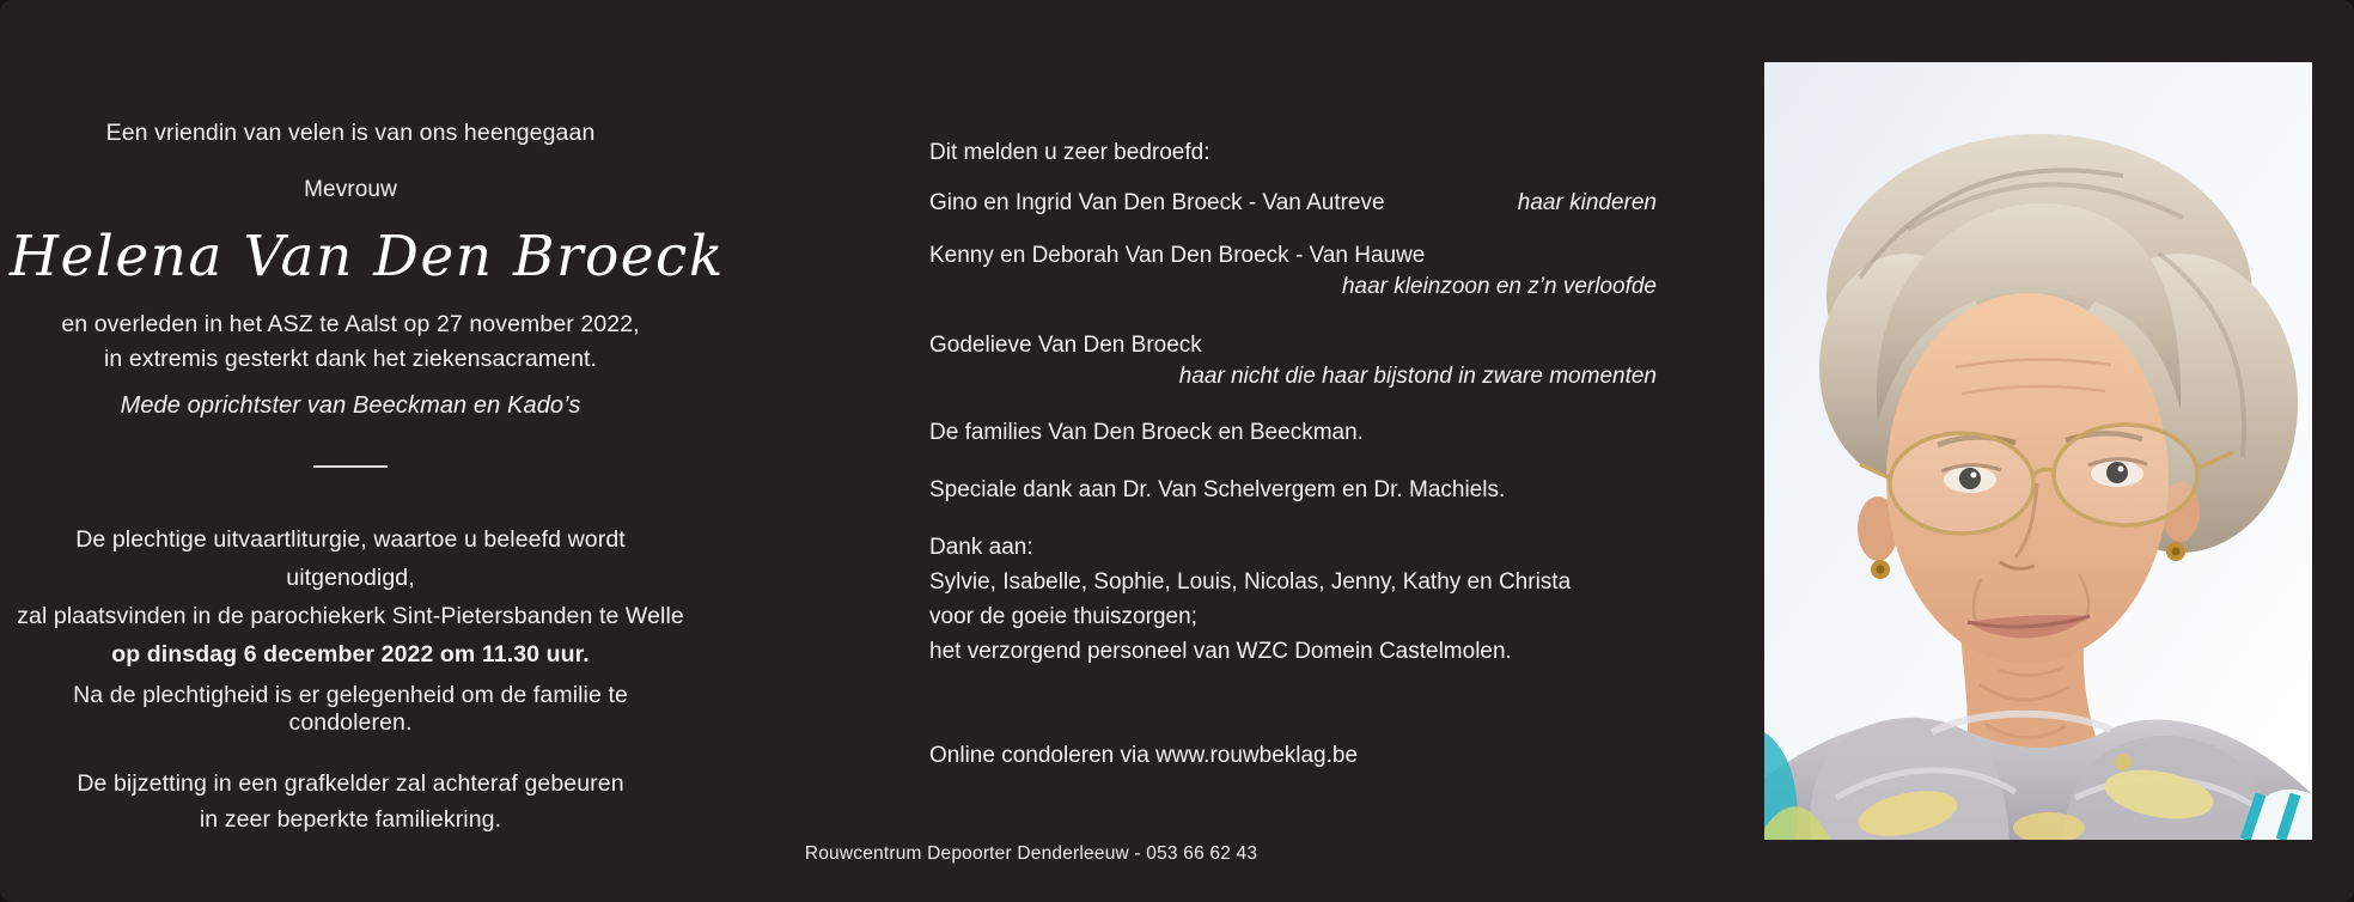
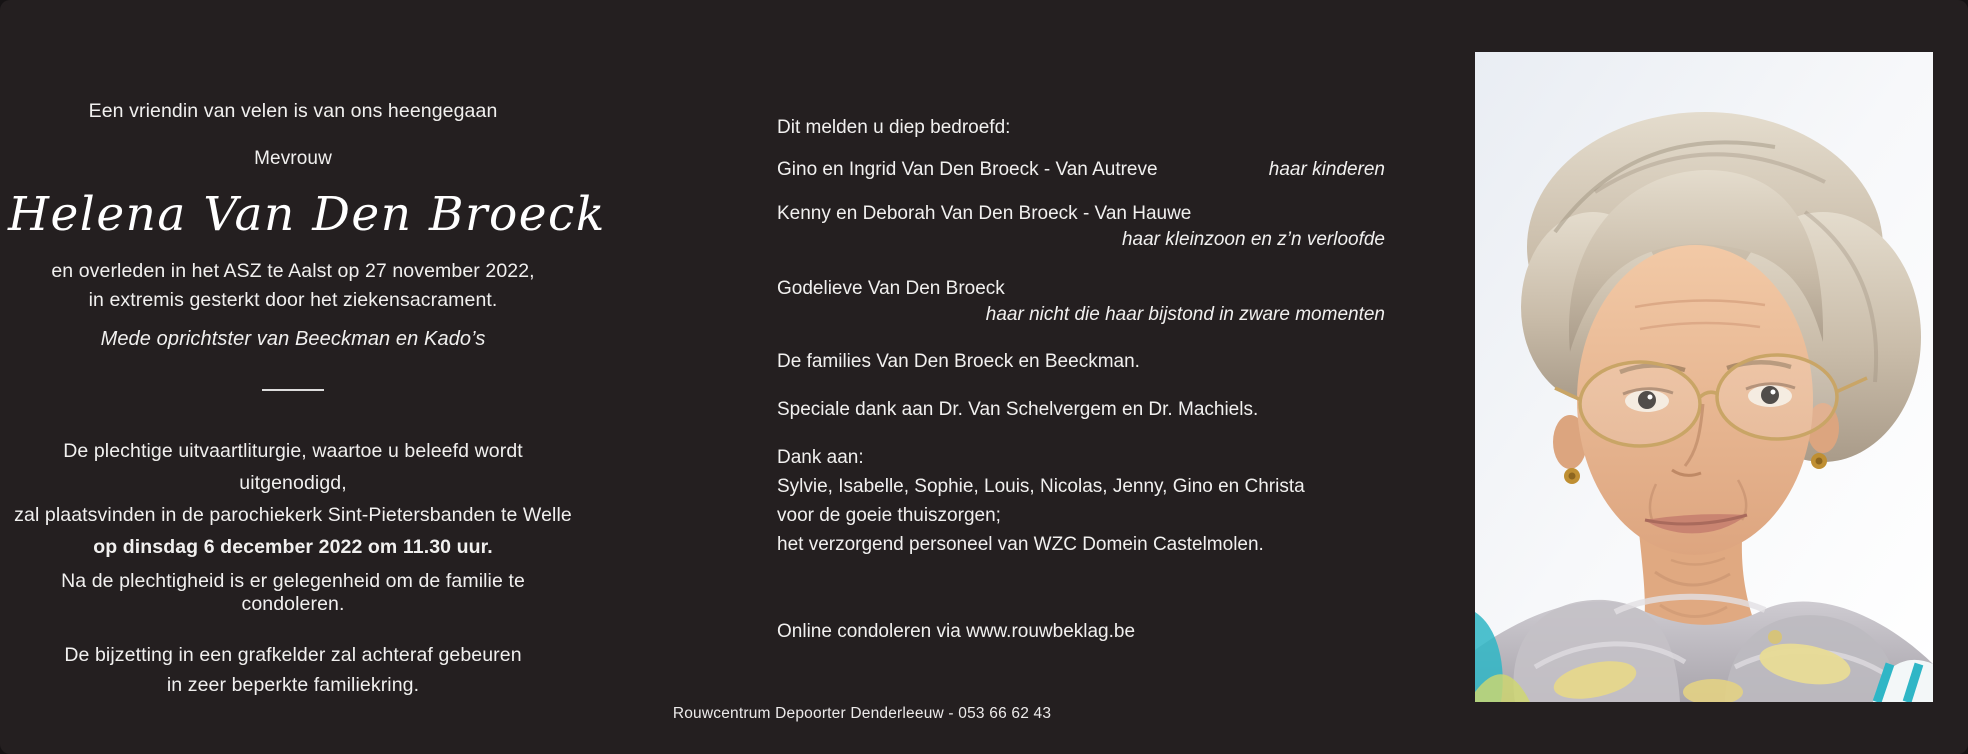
  Een vriendin van velen is van ons heengegaan
  Mevrouw
  Helena Van Den Broeck
  en overleden in het ASZ te Aalst op 27 november 2022,
- in extremis gesterkt dank het ziekensacrament.
+ in extremis gesterkt door het ziekensacrament.
  Mede oprichtster van Beeckman en Kado’s
  De plechtige uitvaartliturgie, waartoe u beleefd wordt uitgenodigd,
  zal plaatsvinden in de parochiekerk Sint-Pietersbanden te Welle
  op dinsdag 6 december 2022 om 11.30 uur.
  Na de plechtigheid is er gelegenheid om de familie te condoleren.
  De bijzetting in een grafkelder zal achteraf gebeuren
  in zeer beperkte familiekring.
- Dit melden u zeer bedroefd:
+ Dit melden u diep bedroefd:
  Gino en Ingrid Van Den Broeck - Van Autreve
  haar kinderen
  Kenny en Deborah Van Den Broeck - Van Hauwe
  haar kleinzoon en z’n verloofde
  Godelieve Van Den Broeck
  haar nicht die haar bijstond in zware momenten
  De families Van Den Broeck en Beeckman.
  Speciale dank aan Dr. Van Schelvergem en Dr. Machiels.
  Dank aan:
- Sylvie, Isabelle, Sophie, Louis, Nicolas, Jenny, Kathy en Christa
+ Sylvie, Isabelle, Sophie, Louis, Nicolas, Jenny, Gino en Christa
  voor de goeie thuiszorgen;
  het verzorgend personeel van WZC Domein Castelmolen.
  Online condoleren via www.rouwbeklag.be
  Rouwcentrum Depoorter Denderleeuw - 053 66 62 43
